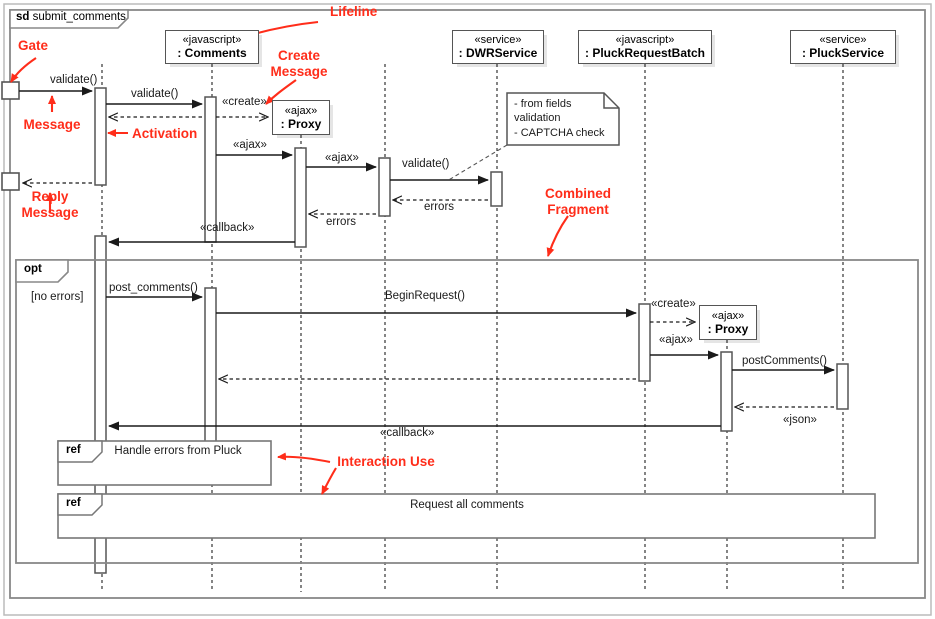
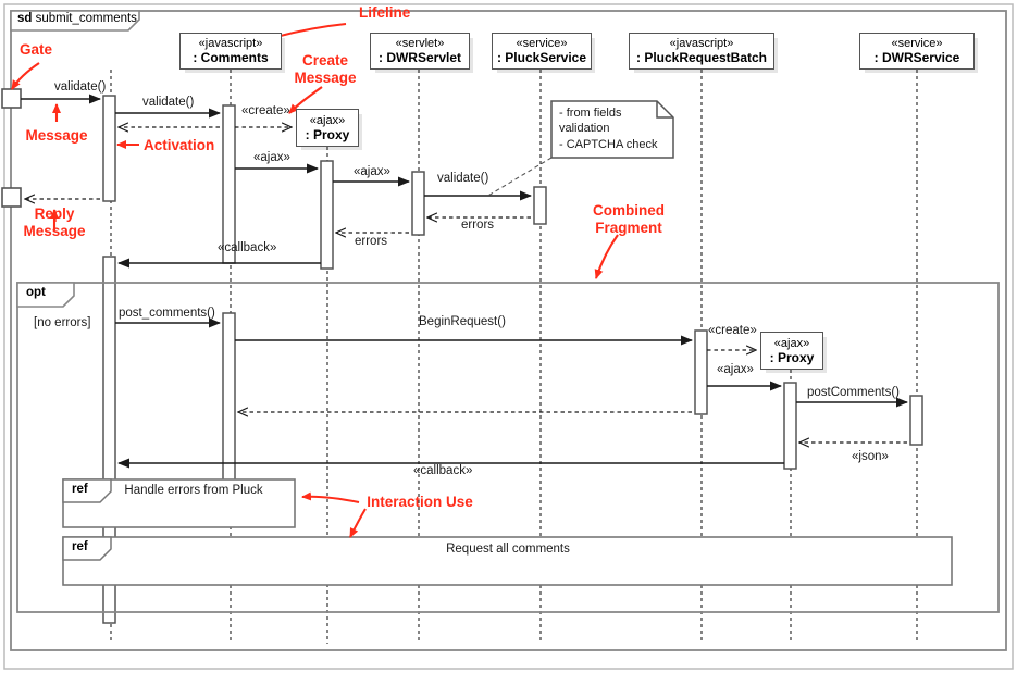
  sd submit_comments
  «javascript»
  : Comments
  «ajax»
  : Proxy
+ «servlet»
+ : DWRServlet
  «service»
- : DWRService
+ : PluckService
  «javascript»
  : PluckRequestBatch
  «ajax»
  : Proxy
  «service»
- : PluckService
+ : DWRService
  validate()
  validate()
  «create»
  «ajax»
  «ajax»
  validate()
  errors
  errors
  «callback»
  post_comments()
  BeginRequest()
  «create»
  «ajax»
  postComments()
  «json»
  «callback»
  - from fields
  validation
  - CAPTCHA check
  opt
  [no errors]
  ref
  Handle errors from Pluck
  ref
  Request all comments
  Lifeline
  Gate
  Create
  Message
  Message
  Activation
  Reply
  Message
  Combined
  Fragment
  Interaction Use
